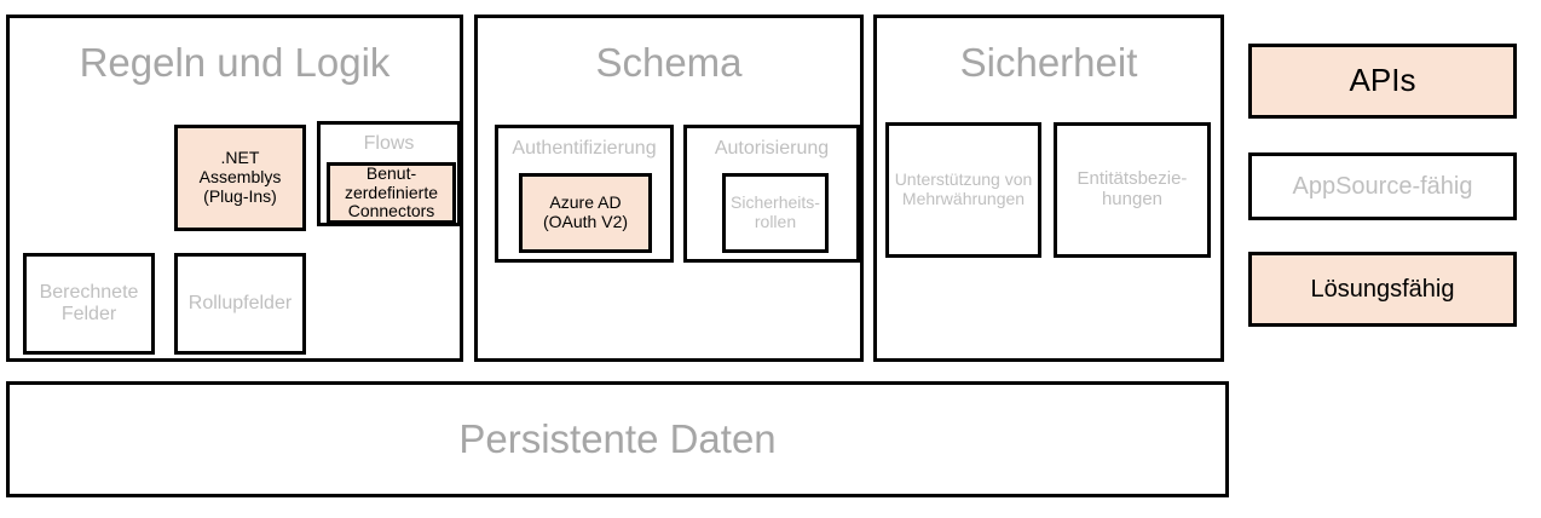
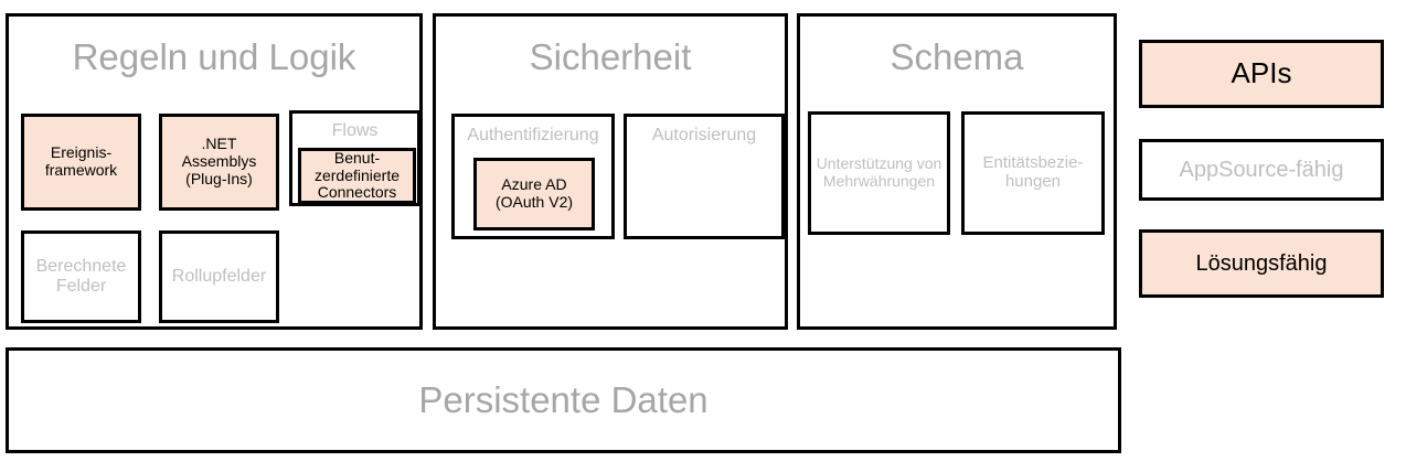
  Regeln und Logik
+ Ereignis-
+ framework
  .NET Assemblys
  (Plug-Ins)
  Flows
  Benut-
  zerdefinierte
  Connectors
  Berechnete
  Felder
  Rollupfelder
- Schema
+ Sicherheit
  Authentifizierung
  Azure AD
  (OAuth V2)
  Autorisierung
- Sicherheits-
- rollen
- Sicherheit
+ Schema
  Unterstützung von
  Mehrwährungen
  Entitätsbezie-
  hungen
  APIs
  AppSource-fähig
  Lösungsfähig
  Persistente Daten
